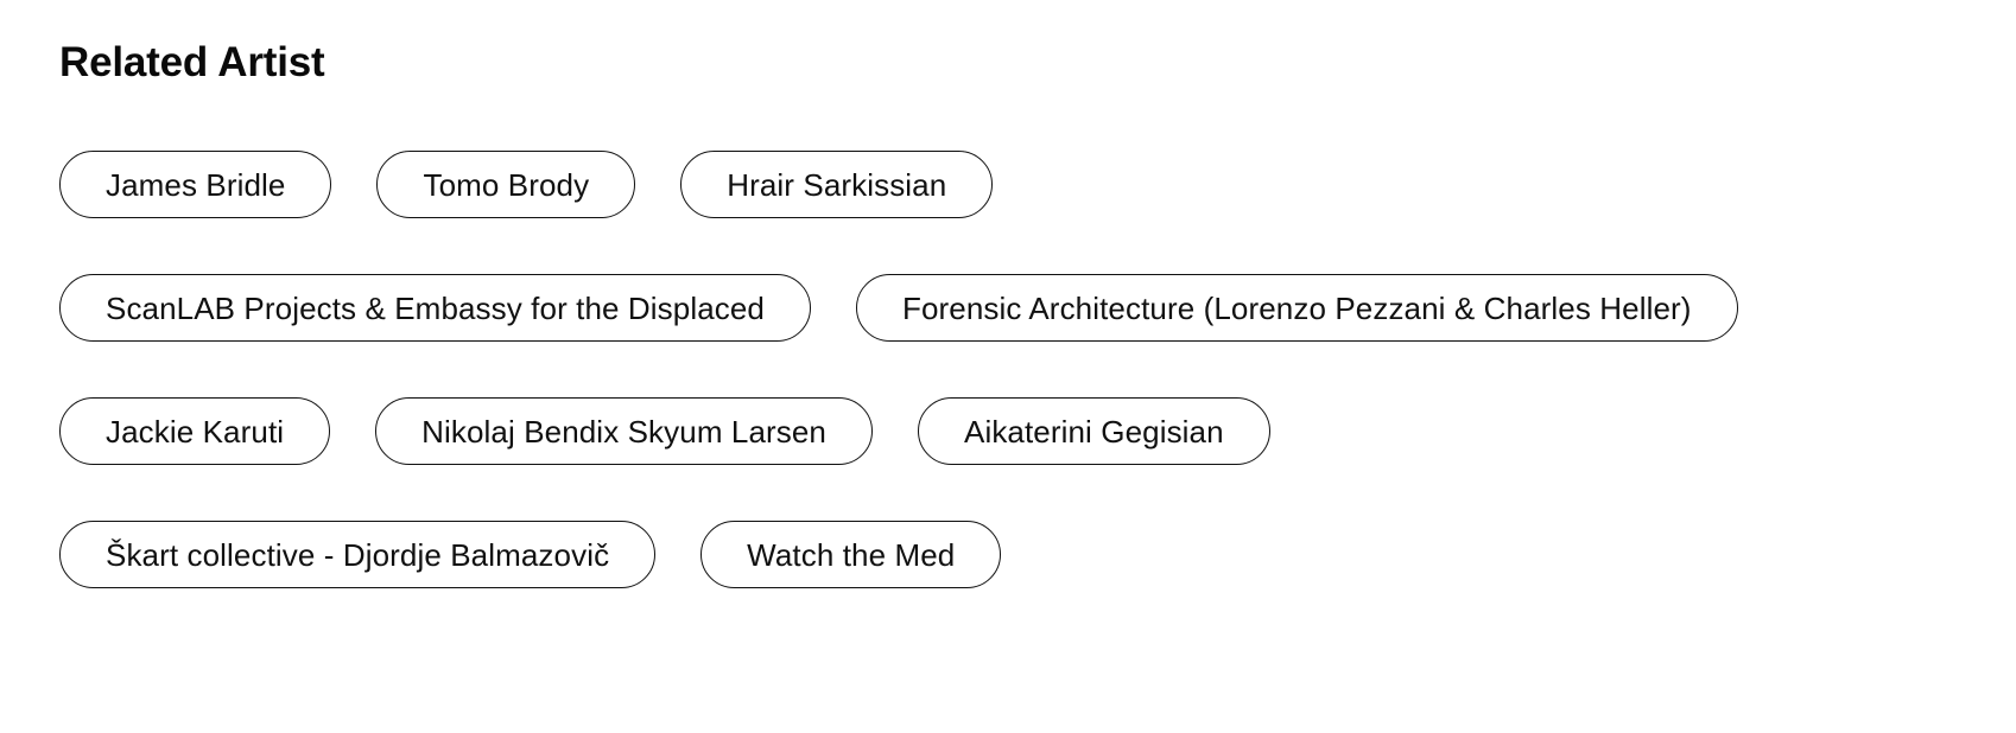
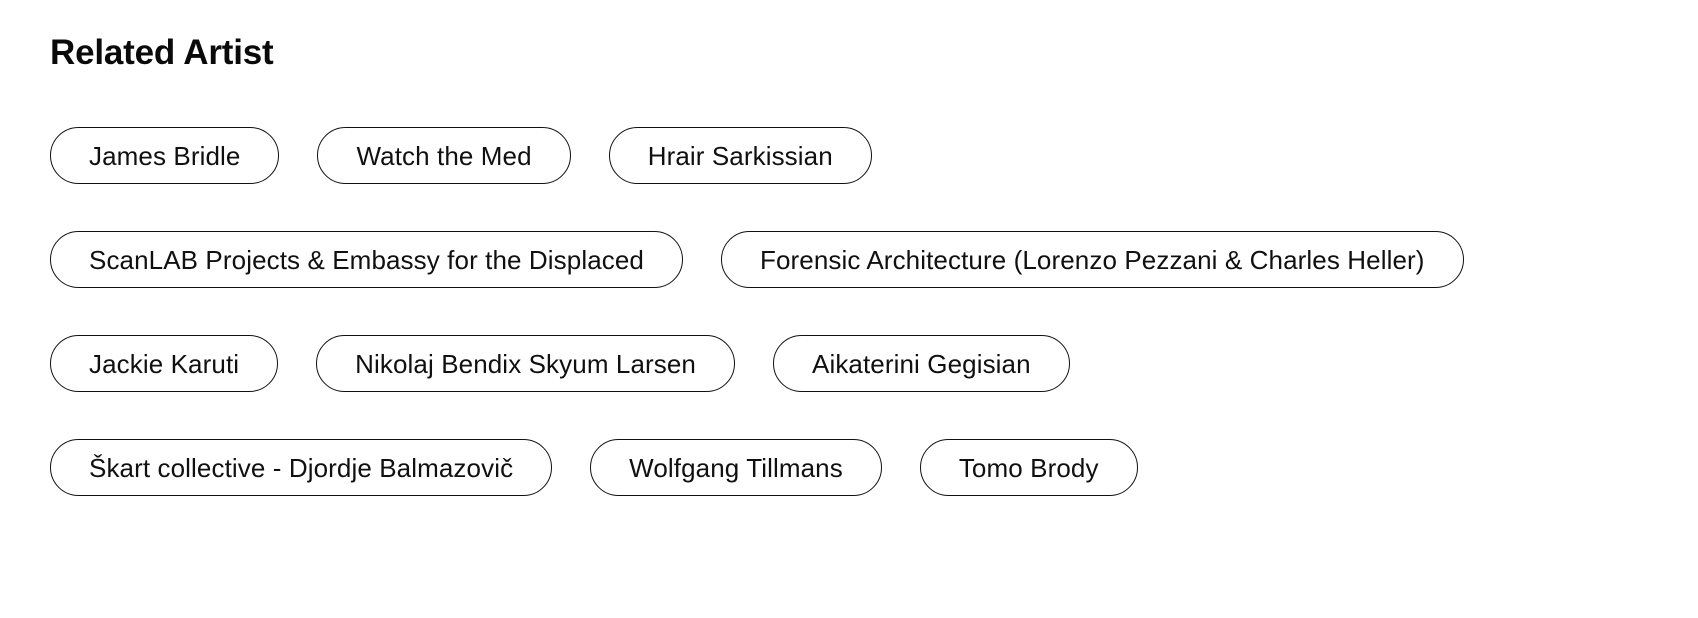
  Related Artist
  James Bridle
- Tomo Brody
+ Watch the Med
  Hrair Sarkissian
  ScanLAB Projects & Embassy for the Displaced
  Forensic Architecture (Lorenzo Pezzani & Charles Heller)
  Jackie Karuti
  Nikolaj Bendix Skyum Larsen
  Aikaterini Gegisian
  Škart collective - Djordje Balmazovič
+ Wolfgang Tillmans
- Watch the Med
+ Tomo Brody
